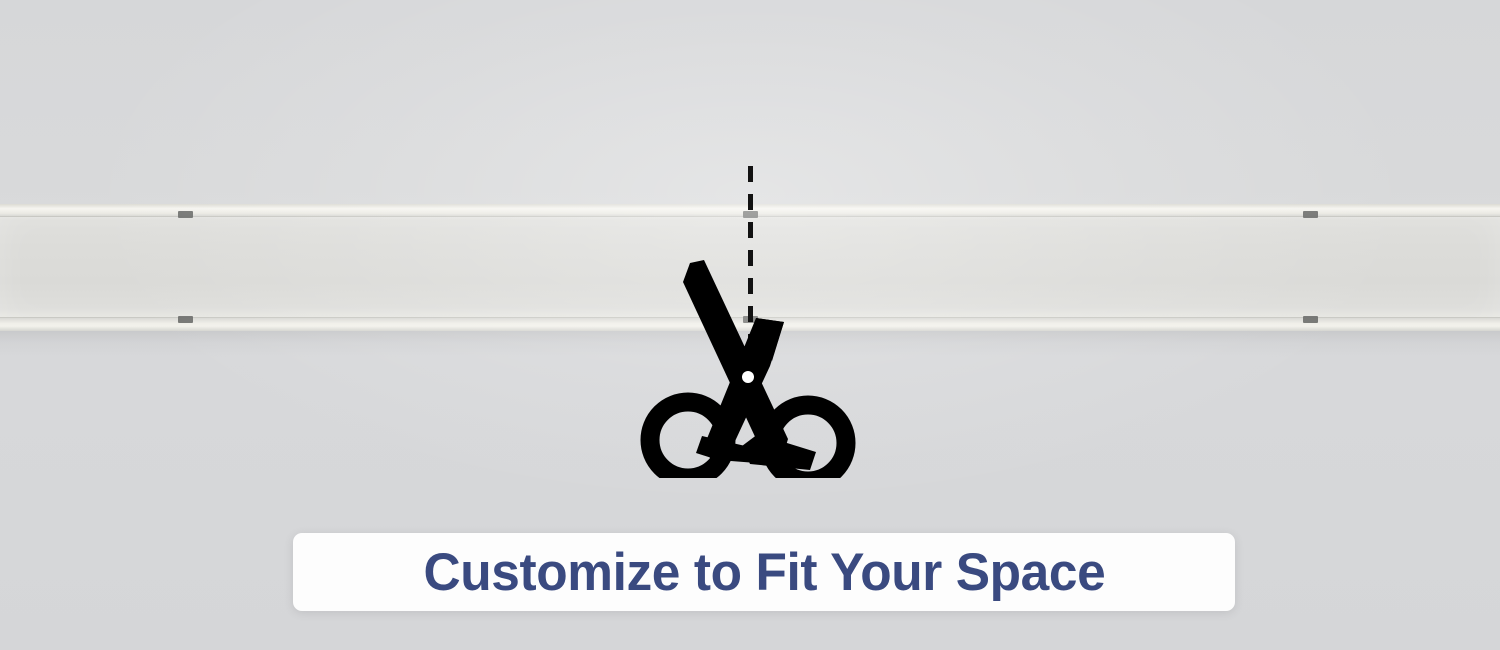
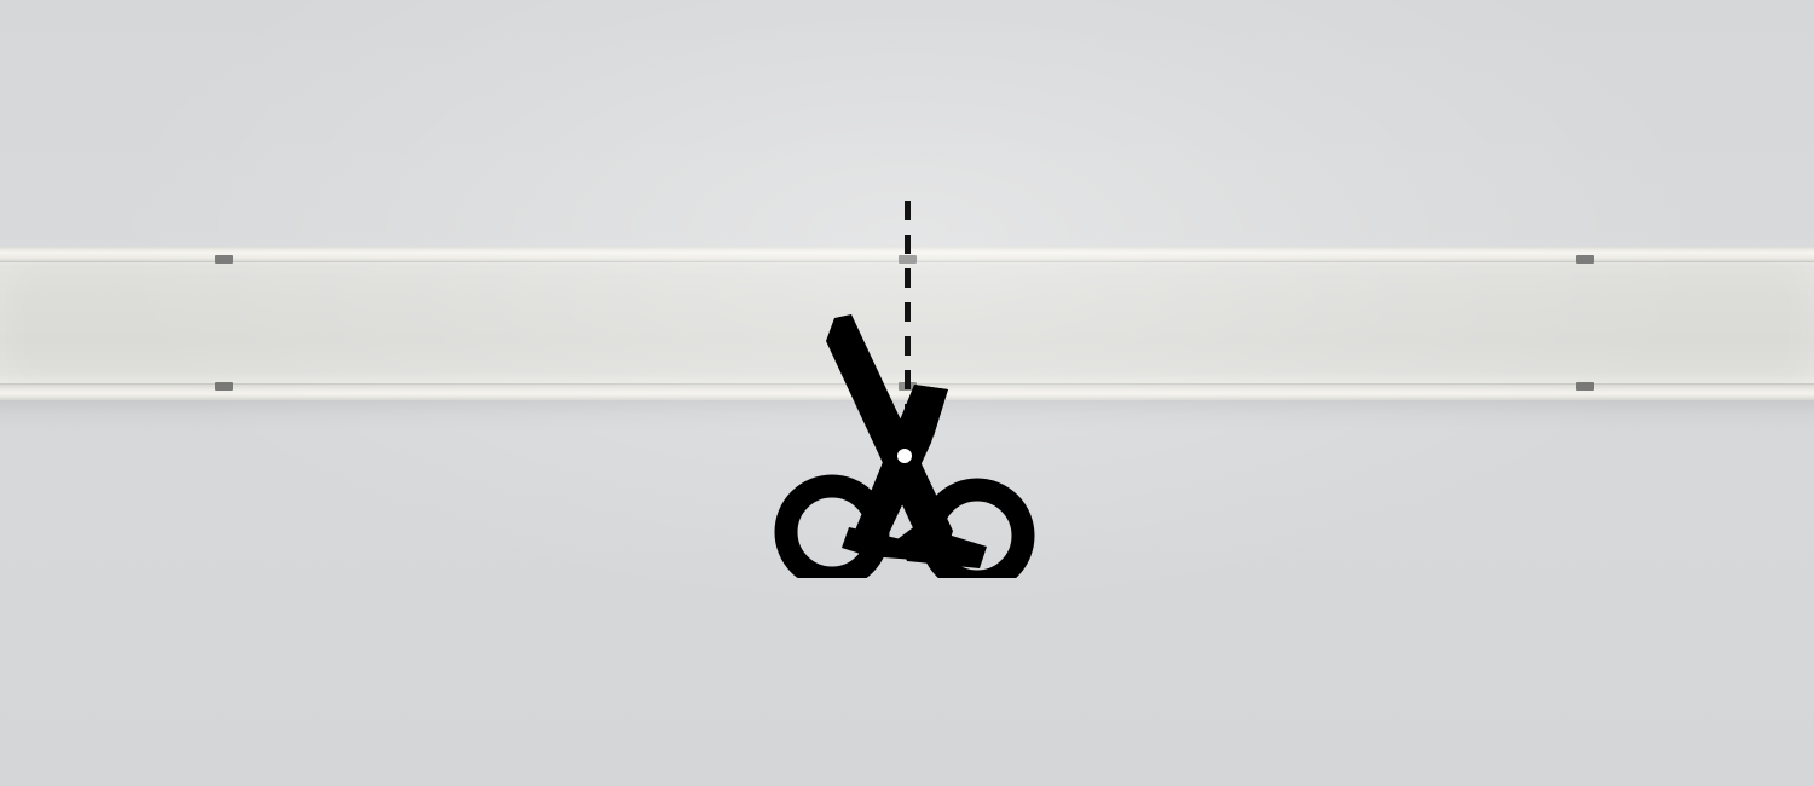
- Customize to Fit Your Space
